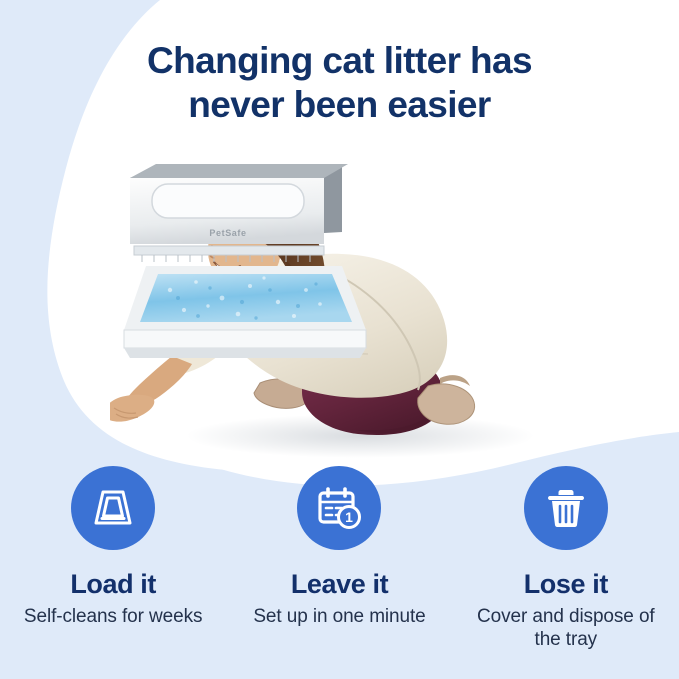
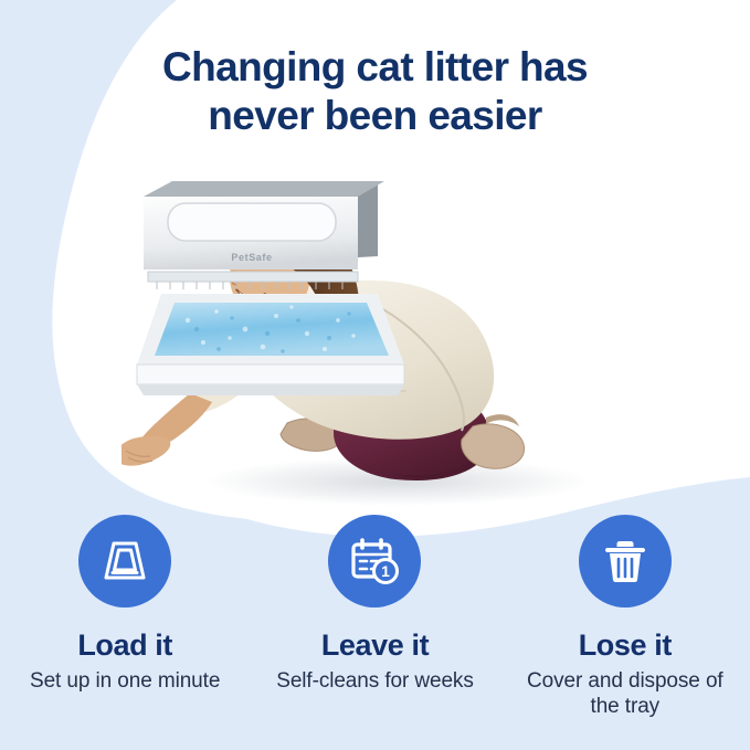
  Changing cat litter has
  never been easier
  PetSafe
  Load it
- Self-cleans for weeks
+ Set up in one minute
  1
  Leave it
- Set up in one minute
+ Self-cleans for weeks
  Lose it
  Cover and dispose of the tray
